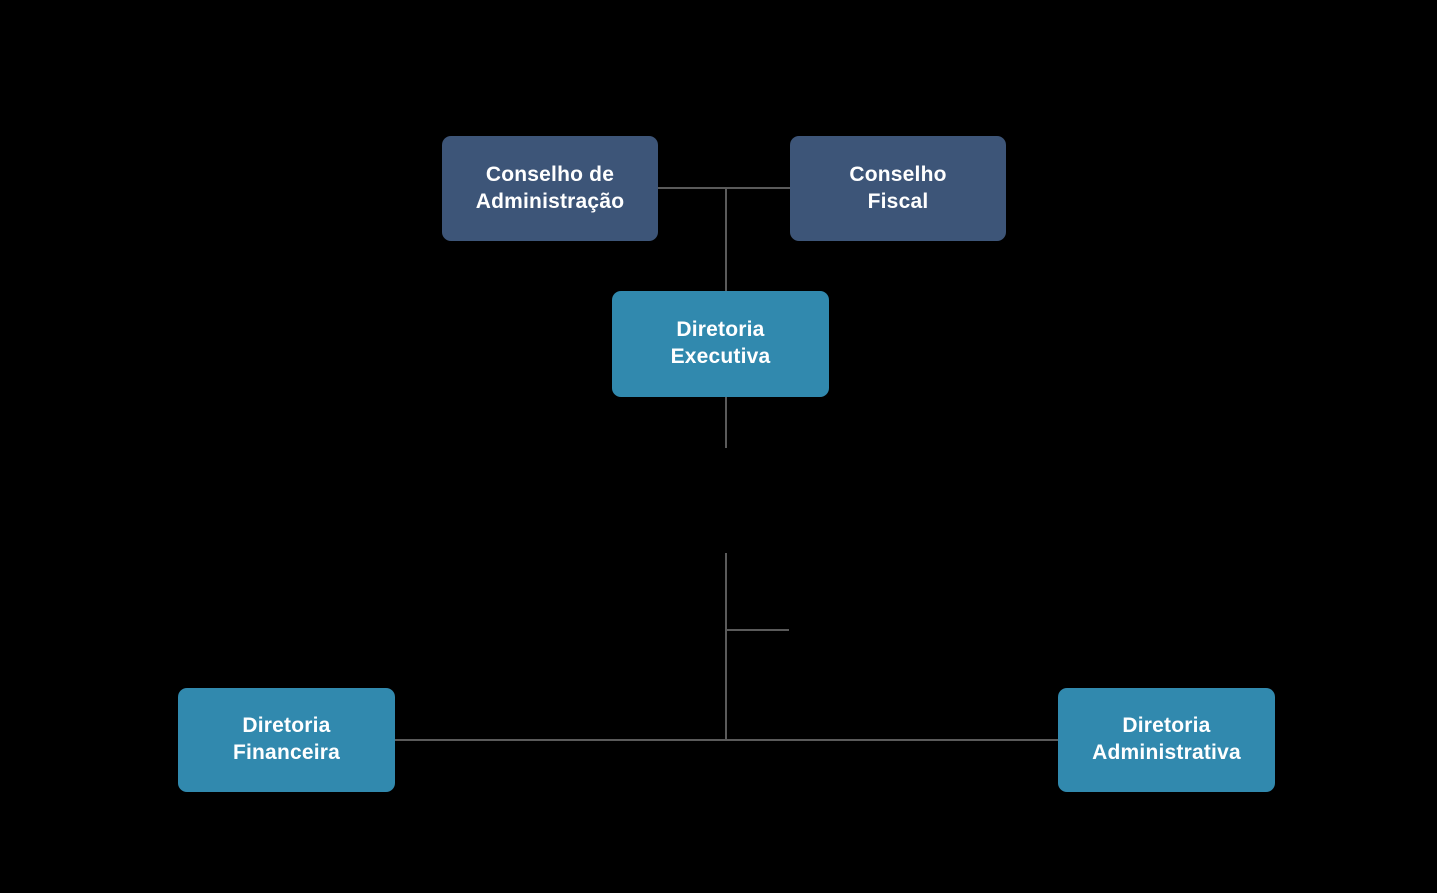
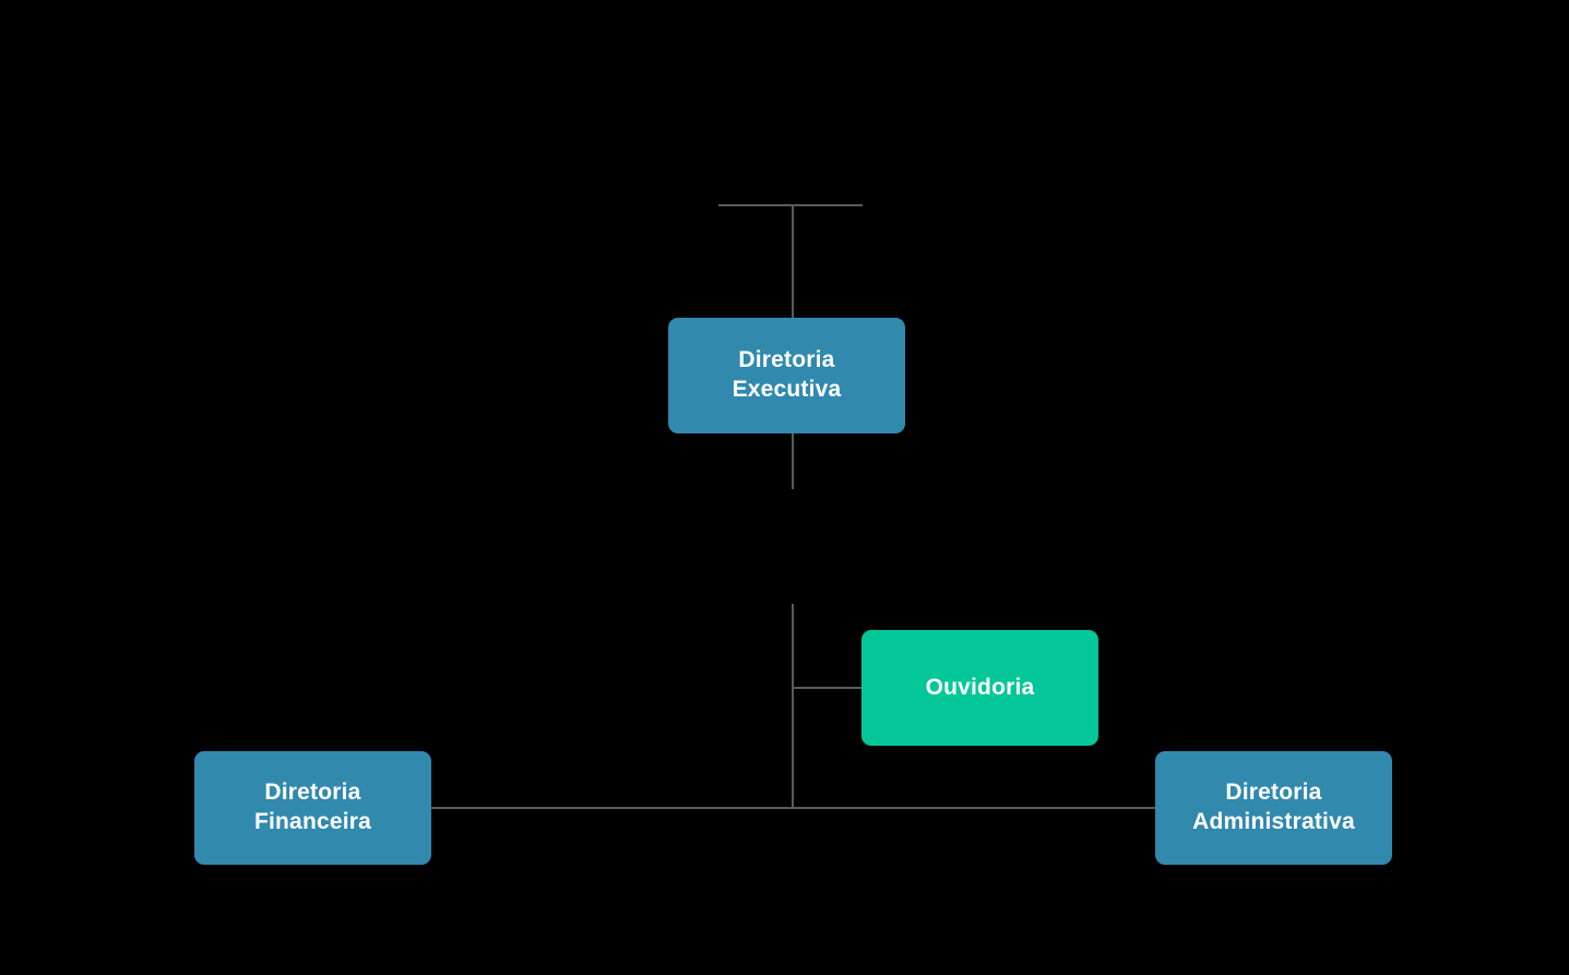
- Conselho de
- Administração
- Conselho
- Fiscal
  Diretoria
  Executiva
+ Ouvidoria
  Diretoria
  Financeira
  Diretoria
  Administrativa
